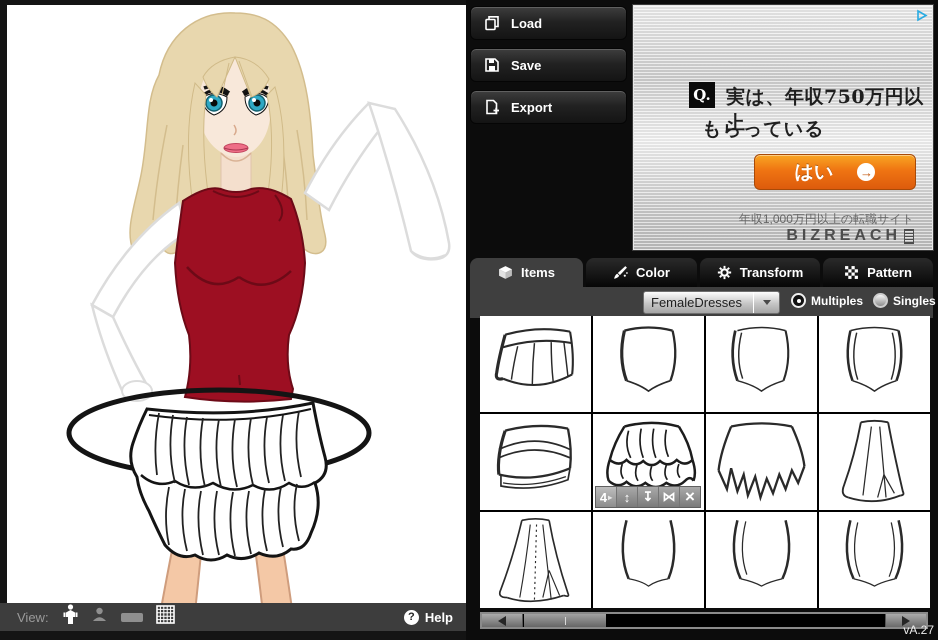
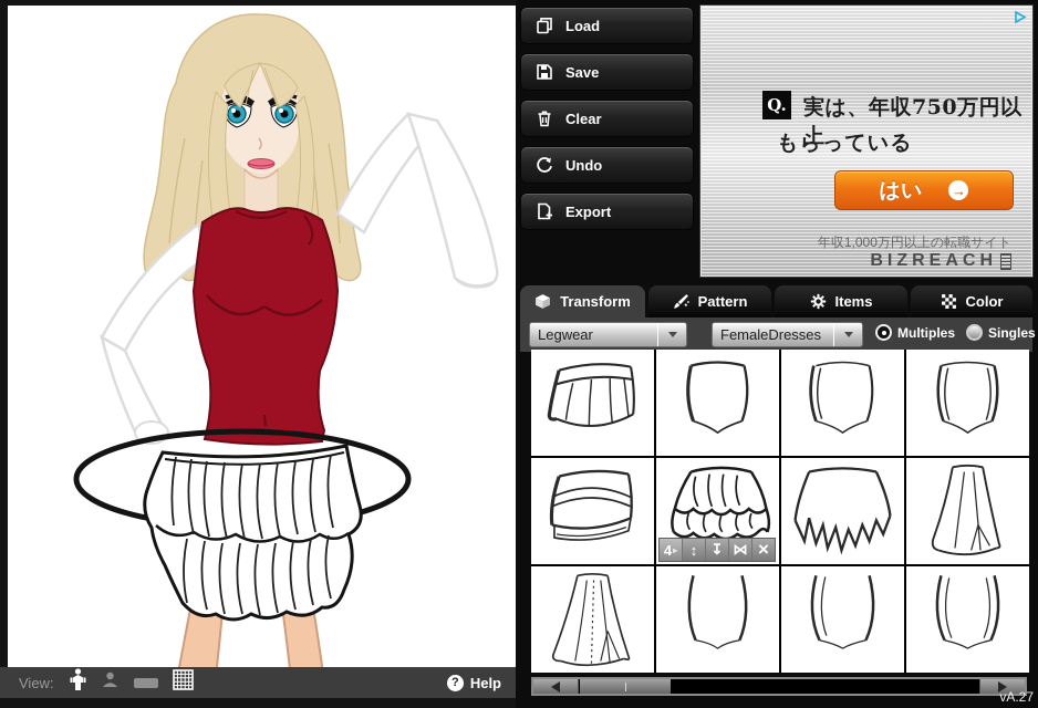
  View:
  ?
  Help
  Load
  Save
+ Clear
+ Undo
  Export
  Q.
  実は、年収750万円以上
  もらっている
  はい
  →
  年収1,000万円以上の転職サイト
  BIZREACH
- Items
+ Transform
- Color
+ Pattern
- Transform
+ Items
- Pattern
+ Color
+ Legwear
  FemaleDresses
  Multiples
  Singles
  4
  ▸
  ↕
  ↧
  ⋈
  ×
  vA.27
